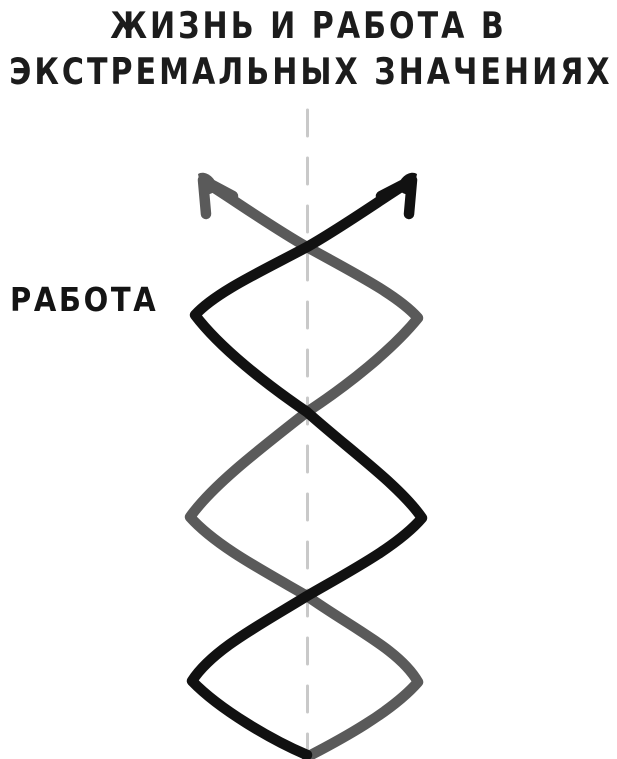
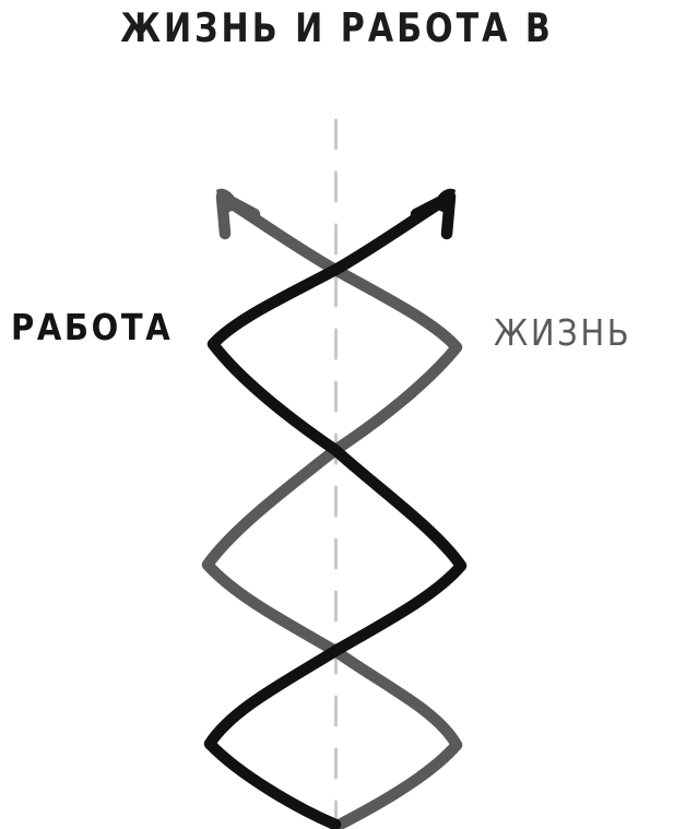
  ЖИЗНЬ И РАБОТА В
- ЭКСТРЕМАЛЬНЫХ ЗНАЧЕНИЯХ
  РАБОТА
+ ЖИЗНЬ
